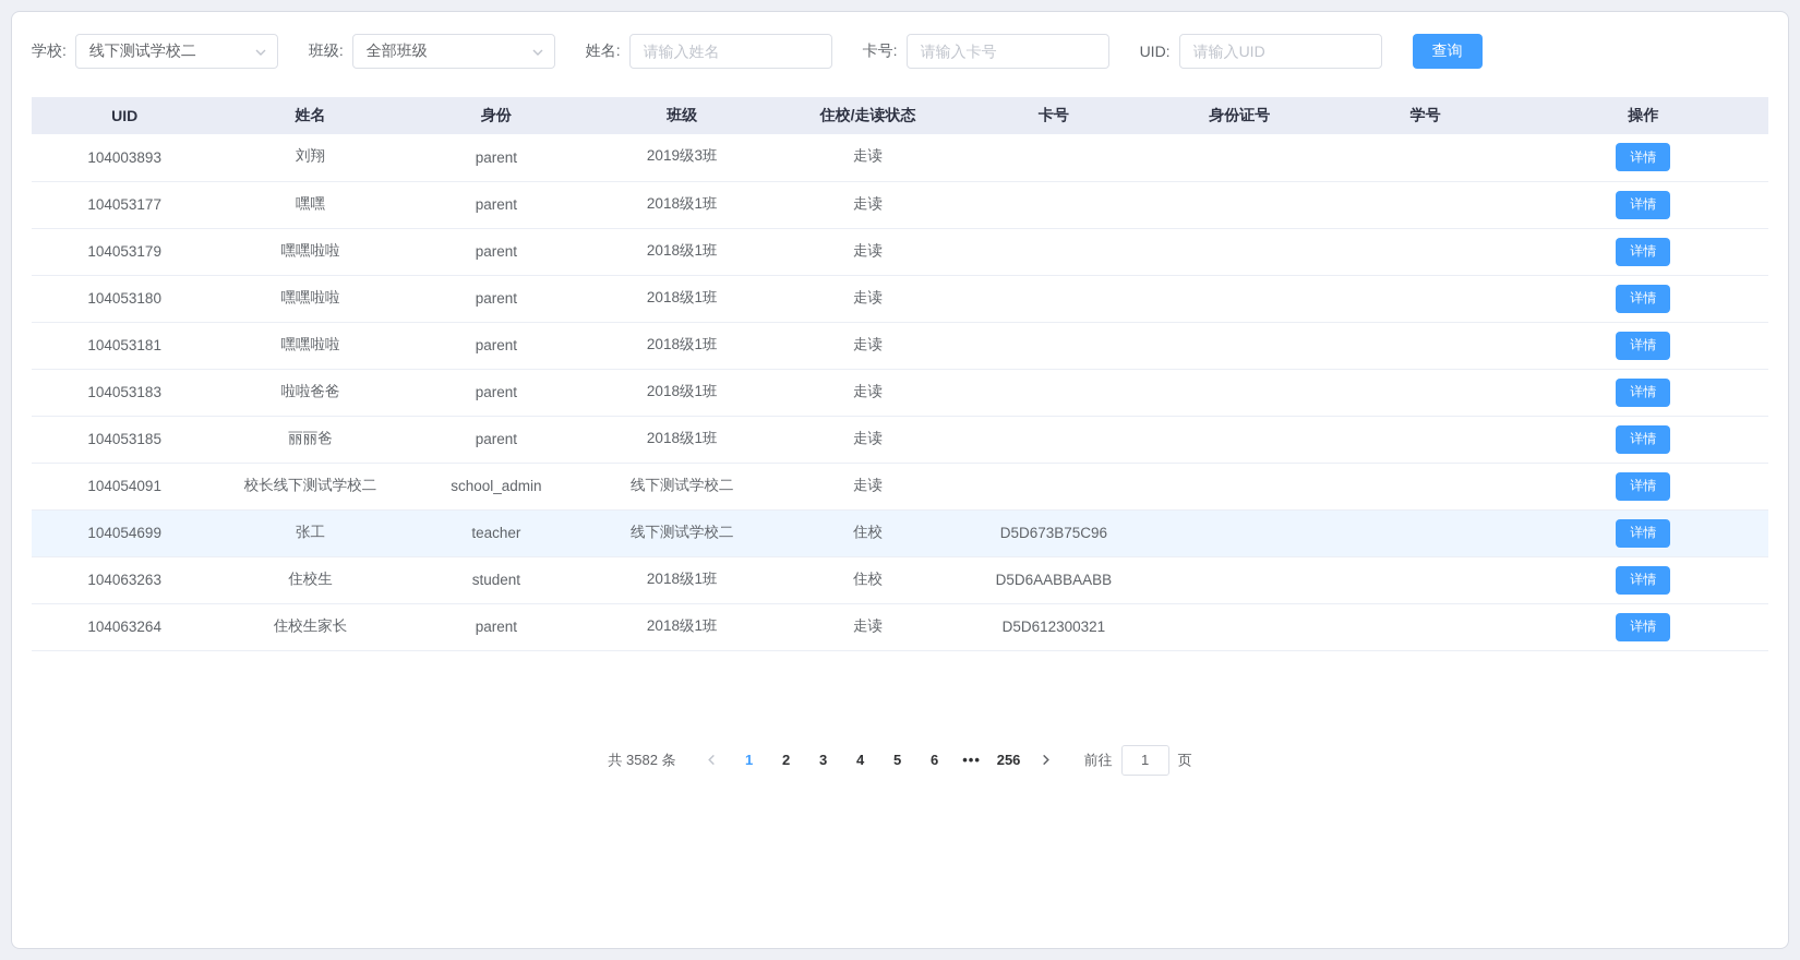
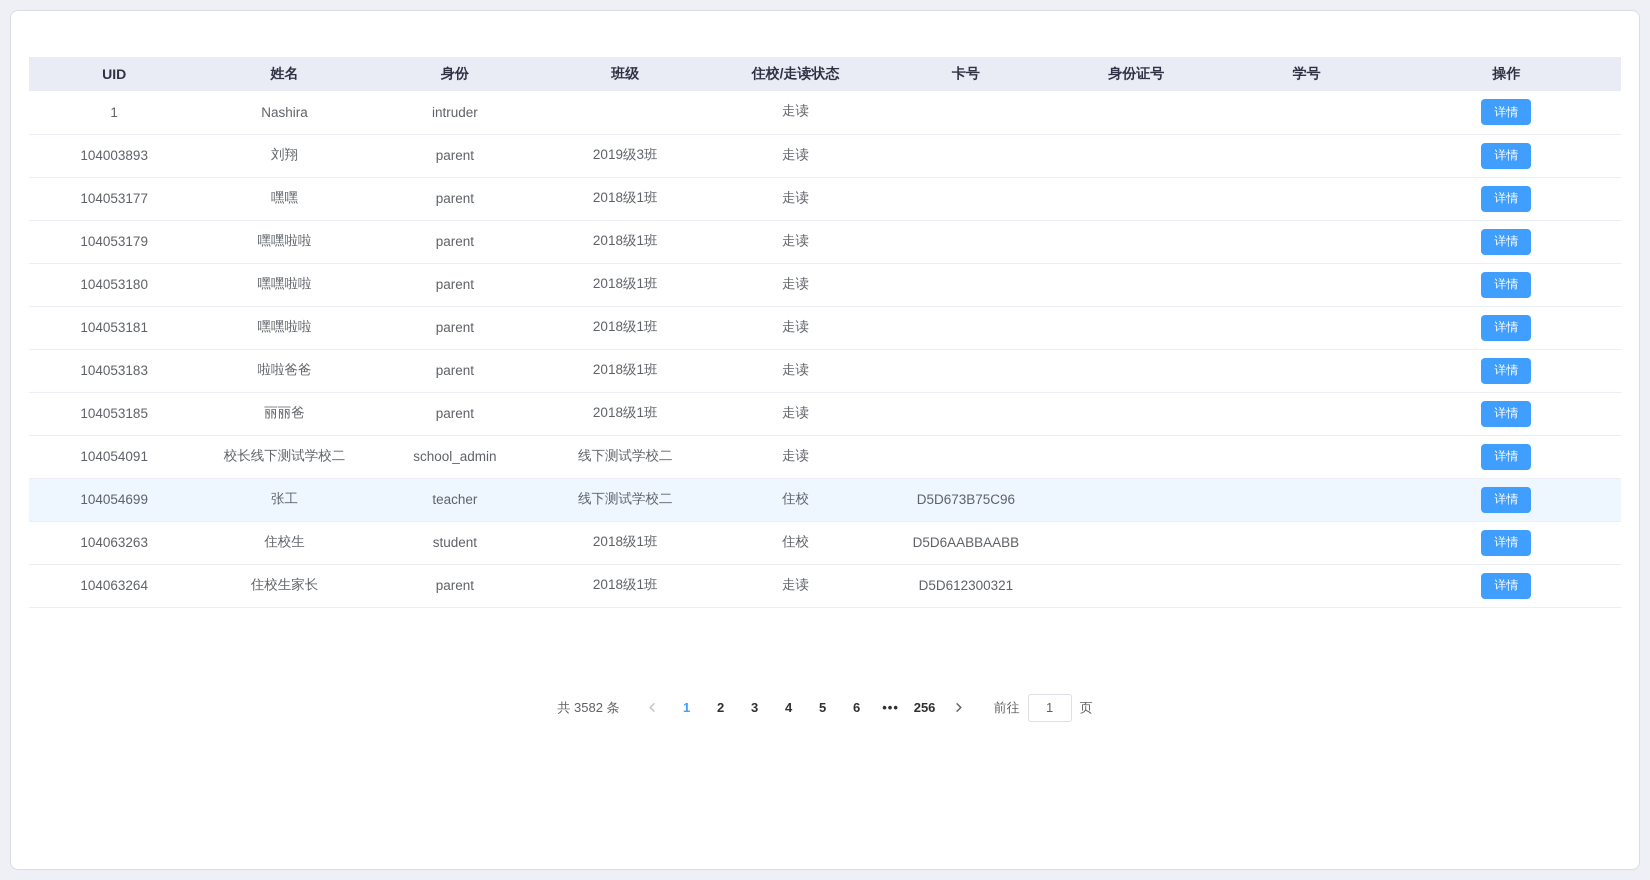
- 学校:
- 线下测试学校二
- 班级:
- 全部班级
- 姓名:
- 请输入姓名
- 卡号:
- 请输入卡号
- UID:
- 请输入UID
- 查询
  UID	姓名	身份	班级	住校/走读状态	卡号	身份证号	学号	操作
+ 1	Nashira	intruder		走读				详情
  104003893	刘翔	parent	2019级3班	走读				详情
  104053177	嘿嘿	parent	2018级1班	走读				详情
  104053179	嘿嘿啦啦	parent	2018级1班	走读				详情
  104053180	嘿嘿啦啦	parent	2018级1班	走读				详情
  104053181	嘿嘿啦啦	parent	2018级1班	走读				详情
  104053183	啦啦爸爸	parent	2018级1班	走读				详情
  104053185	丽丽爸	parent	2018级1班	走读				详情
  104054091	校长线下测试学校二	school_admin	线下测试学校二	走读				详情
  104054699	张工	teacher	线下测试学校二	住校	D5D673B75C96			详情
  104063263	住校生	student	2018级1班	住校	D5D6AABBAABB			详情
  104063264	住校生家长	parent	2018级1班	走读	D5D612300321			详情
  共 3582 条
  1
  2
  3
  4
  5
  6
  •••
  256
  前往
  1
  页
